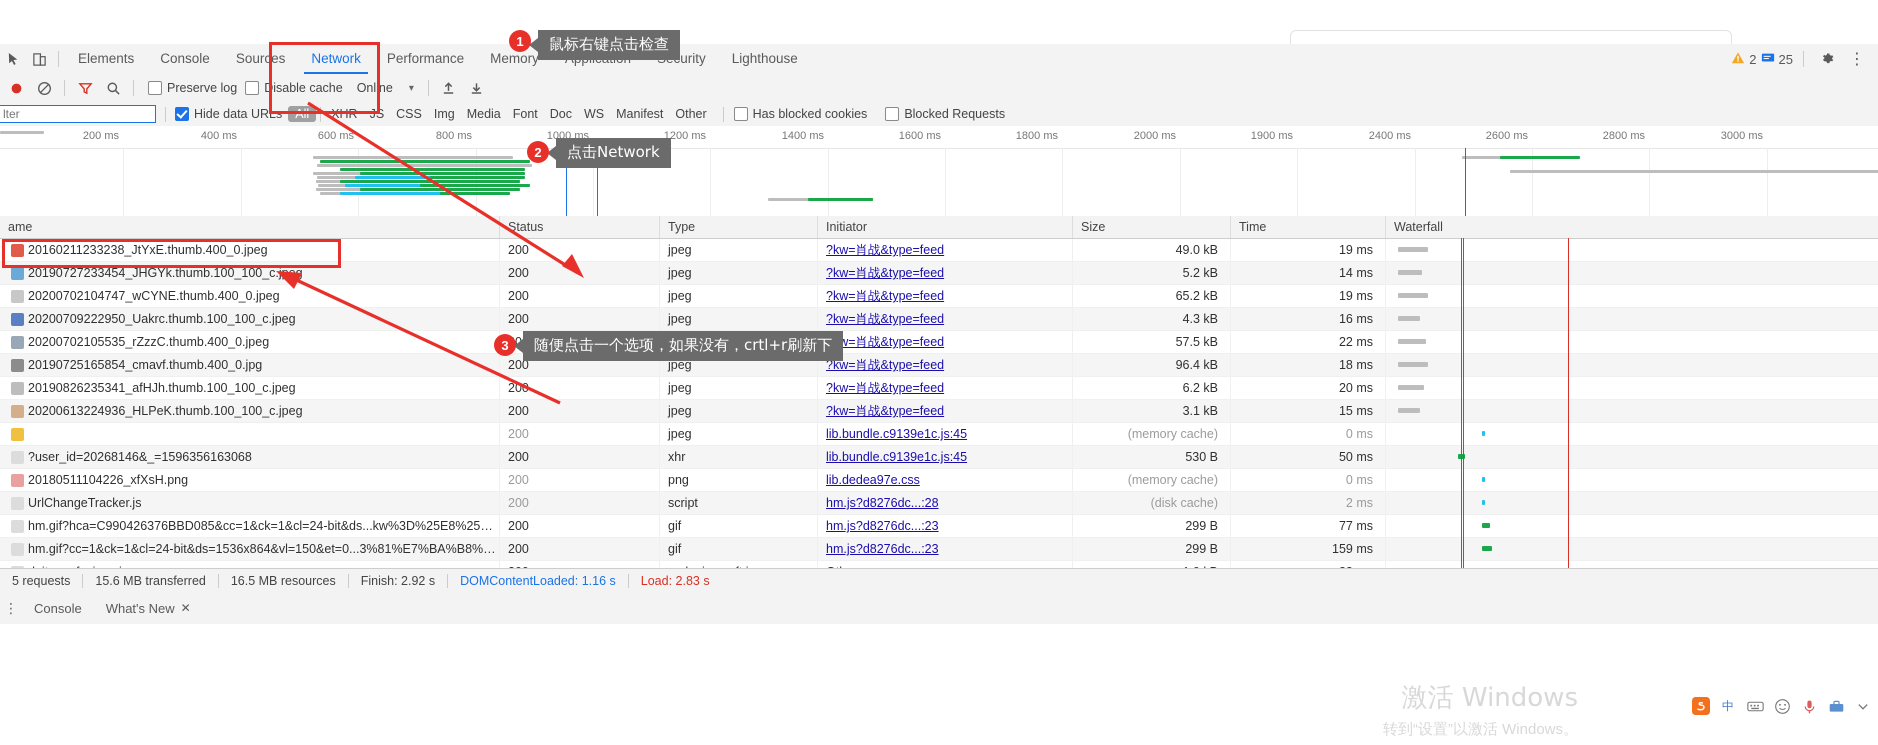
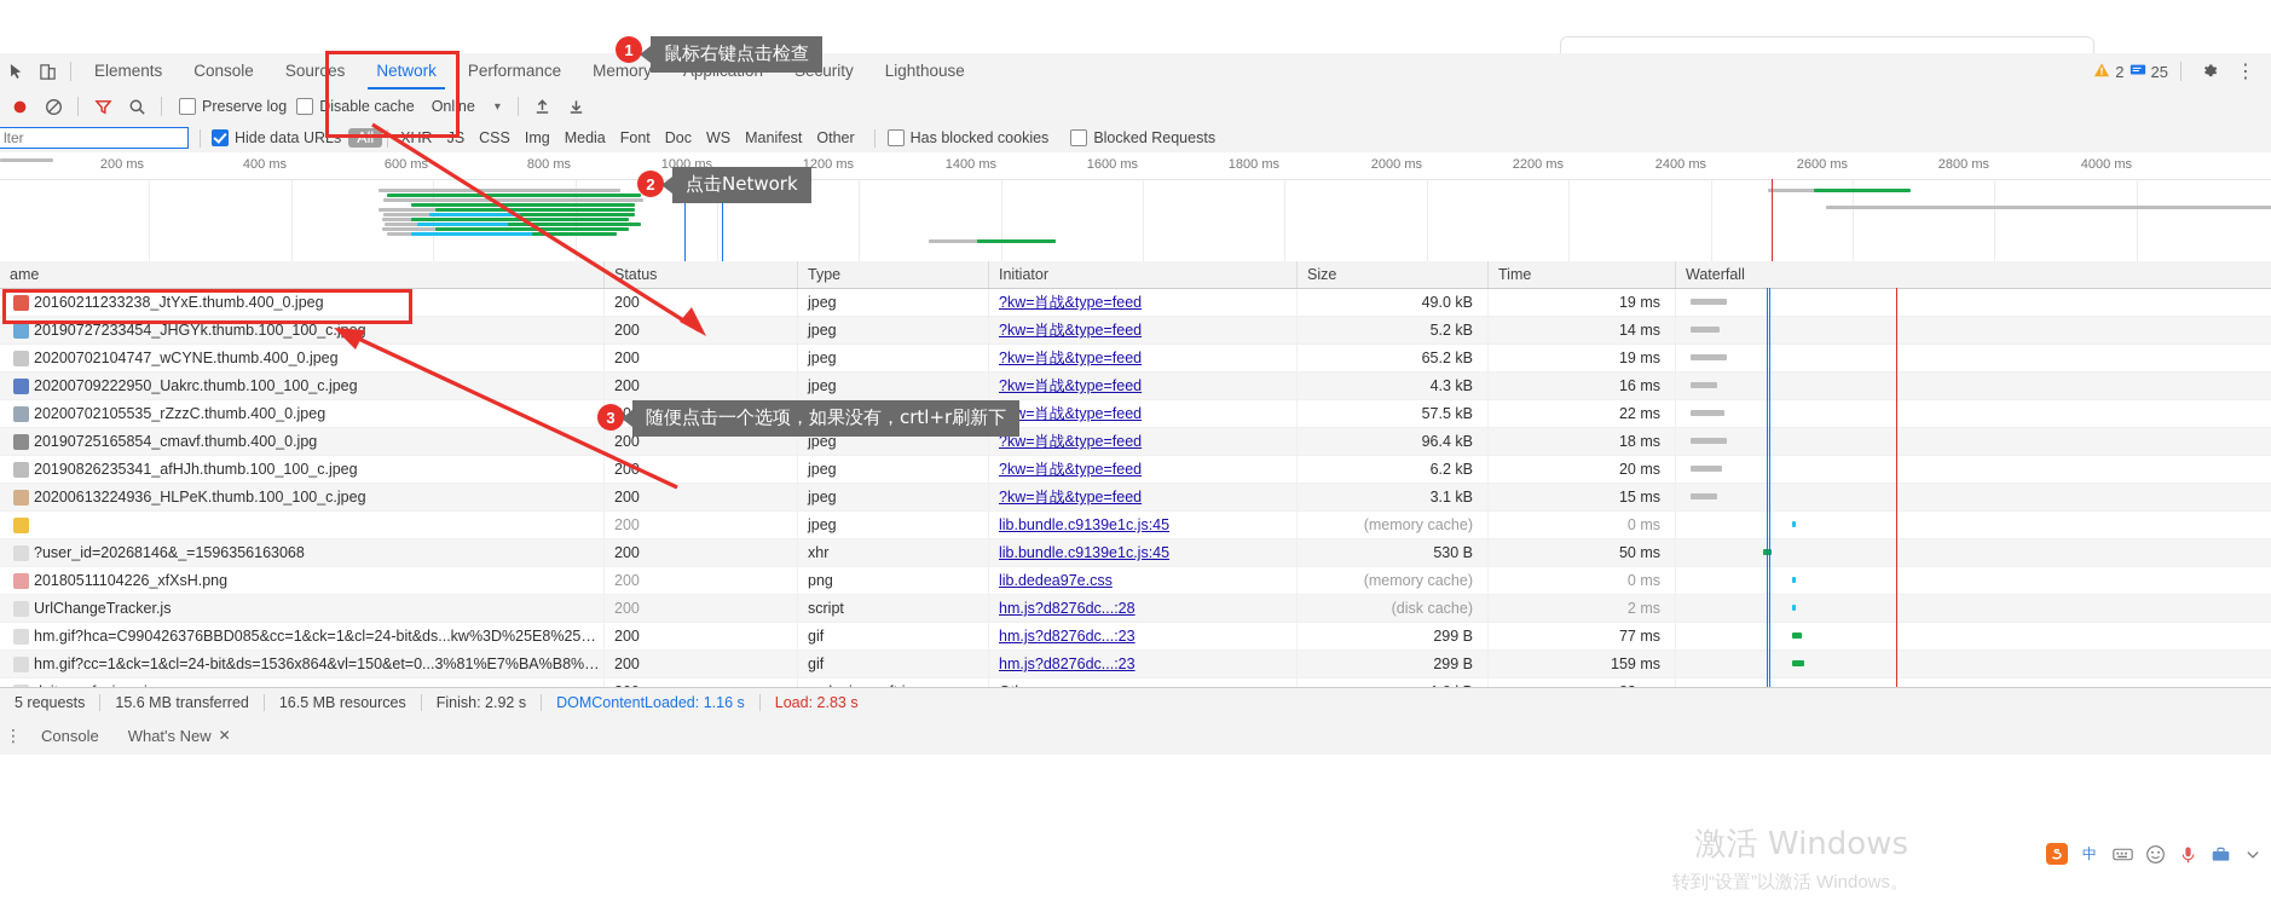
  Elements
  Console
  Sources
  Network
  Performance
  Memory
  Lighthouse
  2
  25
  ⋮
  Preserve log
  Disable cache
  Online
  ▾
  lter
  Hide data URLs
  All
  XHR
  JS
  CSS
  Img
  Media
  Font
  Doc
  WS
  Manifest
  Other
  Has blocked cookies
  Blocked Requests
  200 ms
  400 ms
  600 ms
  800 ms
  1000 ms
  1200 ms
  1400 ms
  1600 ms
  1800 ms
  2000 ms
- 1900 ms
+ 2200 ms
  2400 ms
  2600 ms
  2800 ms
- 3000 ms
+ 4000 ms
  ame
  Status
  Type
  Initiator
  Size
  Time
  Waterfall
  20160211233238_JtYxE.thumb.400_0.jpeg
  200
  jpeg
  ?kw=肖战&type=feed
  49.0 kB
  19 ms
  20190727233454_JHGYk.thumb.100_100_c.
  200
  jpeg
  ?kw=肖战&type=feed
  5.2 kB
  14 ms
  20200702104747_wCYNE.thumb.400_0.jpeg
  200
  jpeg
  ?kw=肖战&type=feed
  65.2 kB
  19 ms
  20200709222950_Uakrc.thumb.100_100_c.jpeg
  200
  jpeg
  ?kw=肖战&type=feed
  4.3 kB
  16 ms
  20200702105535_rZzzC.thumb.400_0.jpeg
  w=肖战&type=feed
  57.5 kB
  22 ms
  20190725165854_cmavf.thumb.400_0.jpg
  200
  jpeg
  ?kw=肖战&type=feed
  96.4 kB
  18 ms
  20190826235341_afHJh.thumb.100_100_c.jpeg
  jpeg
  ?kw=肖战&type=feed
  6.2 kB
  20 ms
  20200613224936_HLPeK.thumb.100_100_c.jpeg
  200
  jpeg
  ?kw=肖战&type=feed
  3.1 kB
  15 ms
  200
  jpeg
  lib.bundle.c9139e1c.js:45
  (memory cache)
  0 ms
  ?user_id=20268146&_=1596356163068
  200
  xhr
  lib.bundle.c9139e1c.js:45
  530 B
  50 ms
  20180511104226_xfXsH.png
  200
  png
  lib.dedea97e.css
  (memory cache)
  0 ms
  UrlChangeTracker.js
  200
  script
  hm.js?d8276dc...:28
  (disk cache)
  2 ms
  hm.gif?hca=C990426376BBD085&cc=1&ck=1&cl=24-bit&ds...kw%3D%25E8%2582
  200
  gif
  hm.js?d8276dc...:23
  299 B
  77 ms
  hm.gif?cc=1&ck=1&cl=24-bit&ds=1536x864&vl=150&et=0...3%81%E7%BA%B8%E5
  200
  gif
  hm.js?d8276dc...:23
  299 B
  159 ms
  5 requests
  15.6 MB transferred
  16.5 MB resources
  Finish: 2.92 s
  DOMContentLoaded: 1.16 s
  Load: 2.83 s
  ⋮
  Console
  What's New
  ✕
  激活 Windows
  转到“设置”以激活 Windows。
  中
  1
  鼠标右键点击检查
  2
  点击Network
  3
  随便点击一个选项，如果没有，crtl+r刷新下
